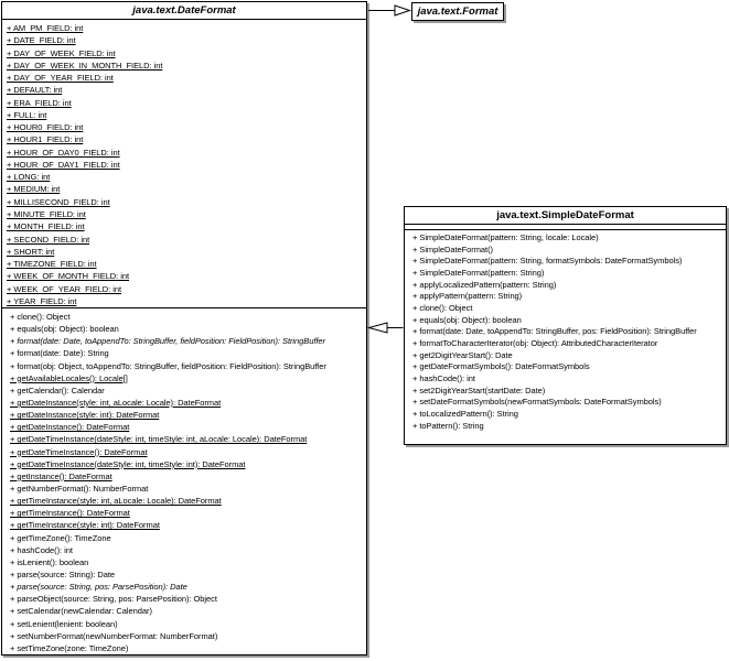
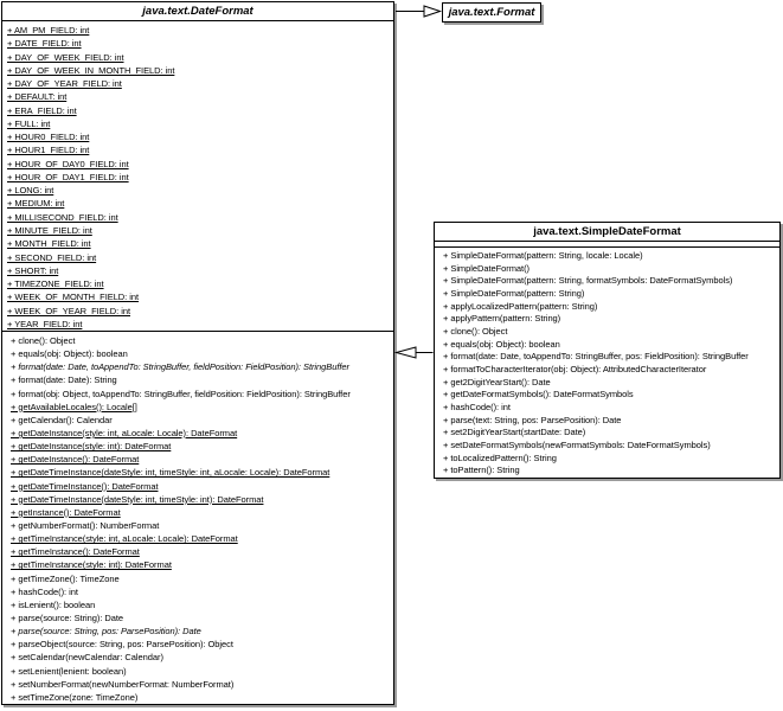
  java.text.DateFormat
  + AM_PM_FIELD: int
  + DATE_FIELD: int
  + DAY_OF_WEEK_FIELD: int
  + DAY_OF_WEEK_IN_MONTH_FIELD: int
  + DAY_OF_YEAR_FIELD: int
  + DEFAULT: int
  + ERA_FIELD: int
  + FULL: int
  + HOUR0_FIELD: int
  + HOUR1_FIELD: int
  + HOUR_OF_DAY0_FIELD: int
  + HOUR_OF_DAY1_FIELD: int
  + LONG: int
  + MEDIUM: int
  + MILLISECOND_FIELD: int
  + MINUTE_FIELD: int
  + MONTH_FIELD: int
  + SECOND_FIELD: int
  + SHORT: int
  + TIMEZONE_FIELD: int
  + WEEK_OF_MONTH_FIELD: int
  + WEEK_OF_YEAR_FIELD: int
  + YEAR_FIELD: int
  + clone(): Object
  + equals(obj: Object): boolean
  + format(date: Date, toAppendTo: StringBuffer, fieldPosition: FieldPosition): StringBuffer
  + format(date: Date): String
  + format(obj: Object, toAppendTo: StringBuffer, fieldPosition: FieldPosition): StringBuffer
  + getAvailableLocales(): Locale[]
  + getCalendar(): Calendar
  + getDateInstance(style: int, aLocale: Locale): DateFormat
  + getDateInstance(style: int): DateFormat
  + getDateInstance(): DateFormat
  + getDateTimeInstance(dateStyle: int, timeStyle: int, aLocale: Locale): DateFormat
  + getDateTimeInstance(): DateFormat
  + getDateTimeInstance(dateStyle: int, timeStyle: int): DateFormat
  + getInstance(): DateFormat
  + getNumberFormat(): NumberFormat
  + getTimeInstance(style: int, aLocale: Locale): DateFormat
  + getTimeInstance(): DateFormat
  + getTimeInstance(style: int): DateFormat
  + getTimeZone(): TimeZone
  + hashCode(): int
  + isLenient(): boolean
  + parse(source: String): Date
  + parse(source: String, pos: ParsePosition): Date
  + parseObject(source: String, pos: ParsePosition): Object
  + setCalendar(newCalendar: Calendar)
  + setLenient(lenient: boolean)
  + setNumberFormat(newNumberFormat: NumberFormat)
  + setTimeZone(zone: TimeZone)
  java.text.Format
  java.text.SimpleDateFormat
  + SimpleDateFormat(pattern: String, locale: Locale)
  + SimpleDateFormat()
  + SimpleDateFormat(pattern: String, formatSymbols: DateFormatSymbols)
  + SimpleDateFormat(pattern: String)
  + applyLocalizedPattern(pattern: String)
  + applyPattern(pattern: String)
  + clone(): Object
  + equals(obj: Object): boolean
  + format(date: Date, toAppendTo: StringBuffer, pos: FieldPosition): StringBuffer
  + formatToCharacterIterator(obj: Object): AttributedCharacterIterator
  + get2DigitYearStart(): Date
  + getDateFormatSymbols(): DateFormatSymbols
  + hashCode(): int
+ + parse(text: String, pos: ParsePosition): Date
  + set2DigitYearStart(startDate: Date)
  + setDateFormatSymbols(newFormatSymbols: DateFormatSymbols)
  + toLocalizedPattern(): String
  + toPattern(): String
